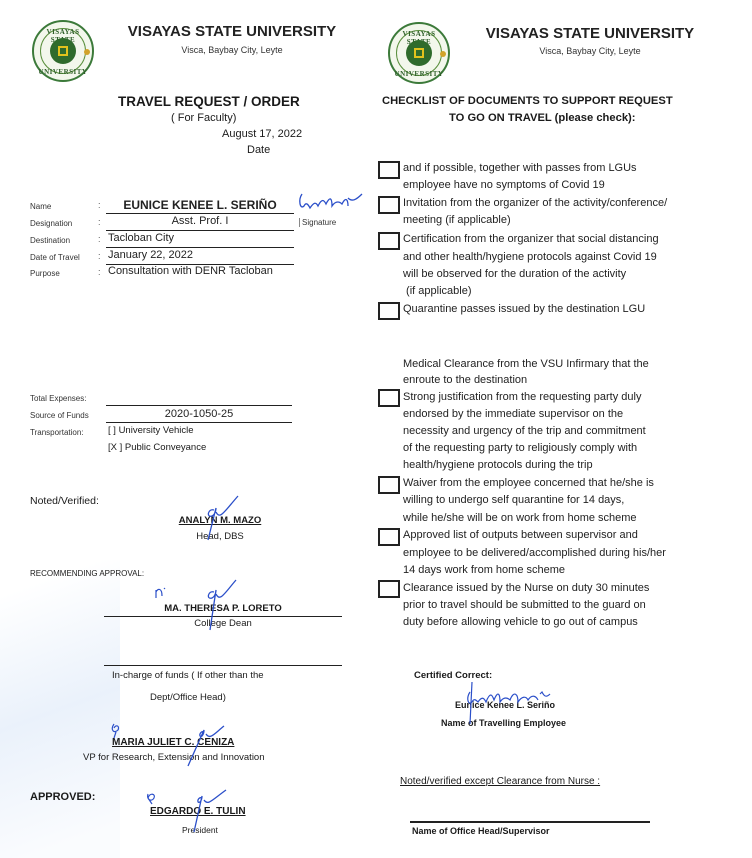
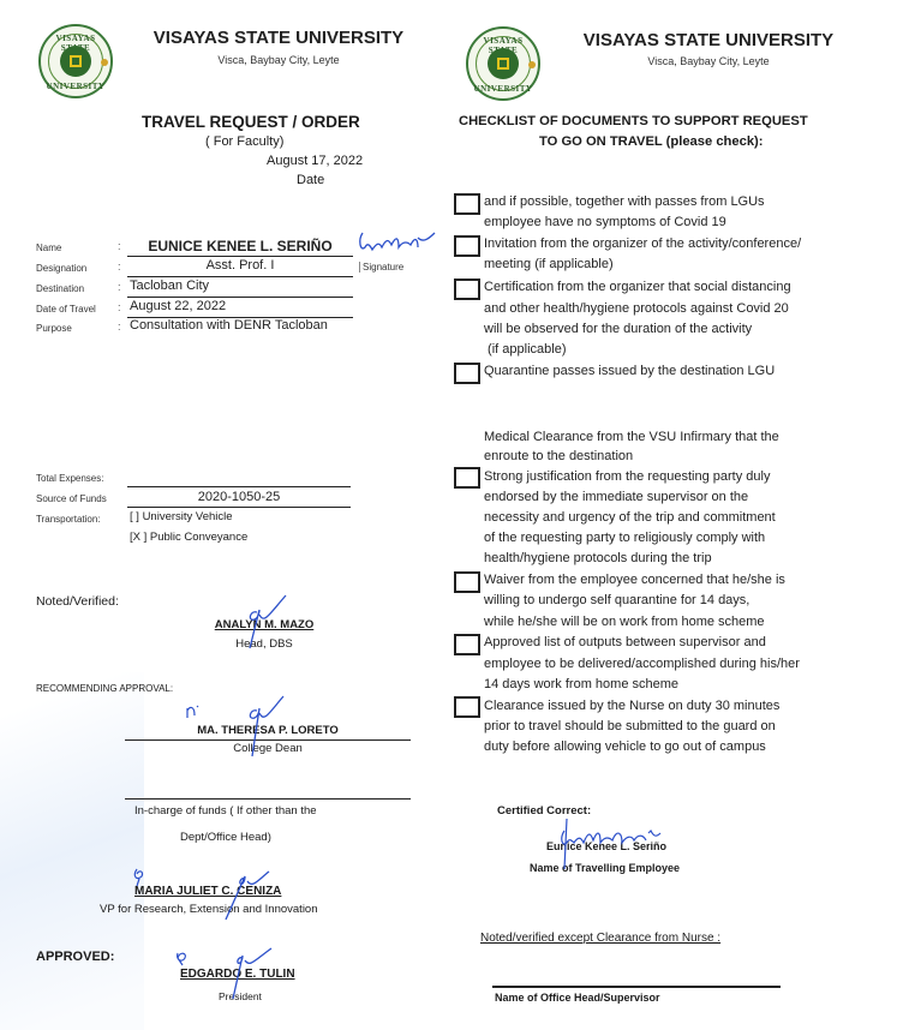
  VISAYAS SE
  UNIVERSITY
  VISAYAS STATE UNIVERSITY
  Visca, Baybay City, Leyte
  TRAVEL REQUEST / ORDER
  ( For Faculty)
  August 17, 2022
  Date
  Name
  :
  EUNICE KENEE L. SERIÑO
  Signature
  Designation
  :
  Asst. Prof. I
  Destination
  :
  Tacloban City
  Date of Travel
  :
- January 22, 2022
+ August 22, 2022
  Purpose
  :
  Consultation with DENR Tacloban
  Total Expenses:
  Source of Funds
  2020-1050-25
  Transportation:
  [ ] University Vehicle
  [X ] Public Conveyance
  Noted/Verified:
  ANALYN M. MAZO
  Head, DBS
  RECOMMENDING APPROVAL:
  MA. THERSA P. LORETO
  College Dean
  In-charge of funds ( If other than the
  Dept/Office Head)
  MARIA JULIET C. CENIZA
  VP for Research, Extensin and Innovation
  APPROVED:
  EDGARDO E. TULIN
  President
  VISAYAS SE
  UNIVERSITY
  VISAYAS STATE UNIVERSITY
  Visca, Baybay City, Leyte
  CHECKLIST OF DOCUMENTS TO SUPPORT REQUEST
  TO GO ON TRAVEL (please check):
  and if possible, together with passes from LGUs
  employee have no symptoms of Covid 19
  Invitation from the organizer of the activity/conference/
  meeting (if applicable)
  Certification from the organizer that social distancing
- and other health/hygiene protocols against Covid 19
+ and other health/hygiene protocols against Covid 20
  will be observed for the duration of the activity
  (if applicable)
  Quarantine passes issued by the destination LGU
  Medical Clearance from the VSU Infirmary that the
  enroute to the destination
  Strong justification from the requesting party duly
  endorsed by the immediate supervisor on the
  necessity and urgency of the trip and commitment
  of the requesting party to religiously comply with
  health/hygiene protocols during the trip
  Waiver from the employee concerned that he/she is
  willing to undergo self quarantine for 14 days,
  while he/she will be on work from home scheme
  Approved list of outputs between supervisor and
  employee to be delivered/accomplished during his/her
  14 days work from home scheme
  Clearance issued by the Nurse on duty 30 minutes
  prior to travel should be submitted to the guard on
  duty before allowing vehicle to go out of campus
  Certified Correct:
  Eunice Kenee L. Seriño
  Name of Travelling Employee
  Noted/verified except Clearance from Nurse :
  Name of Office Head/Supervisor
